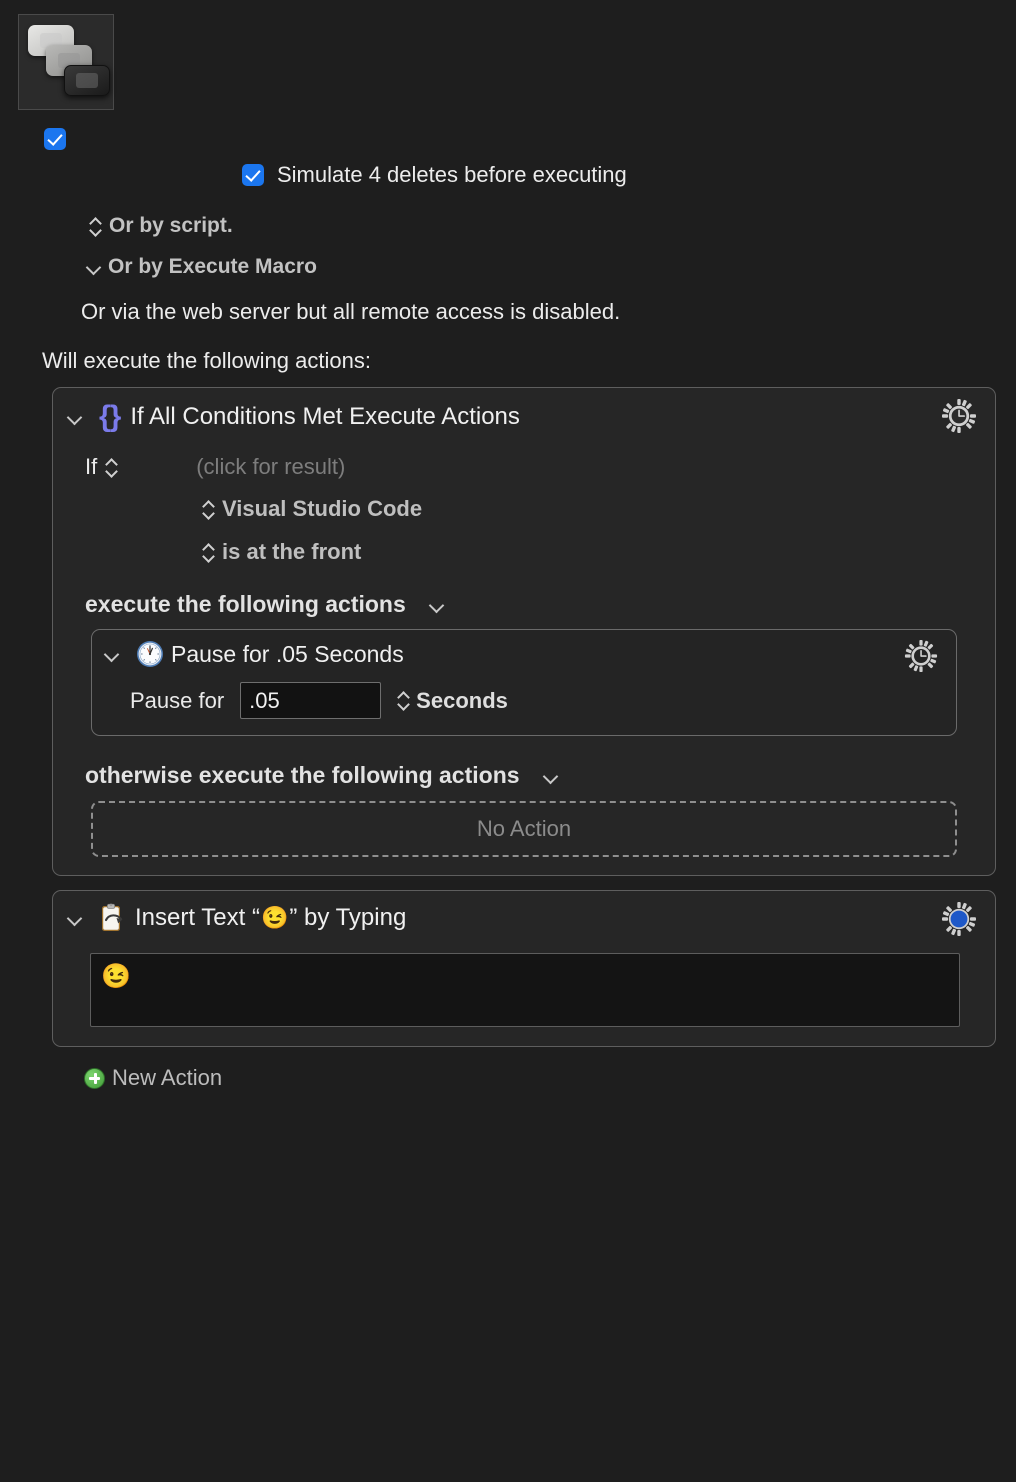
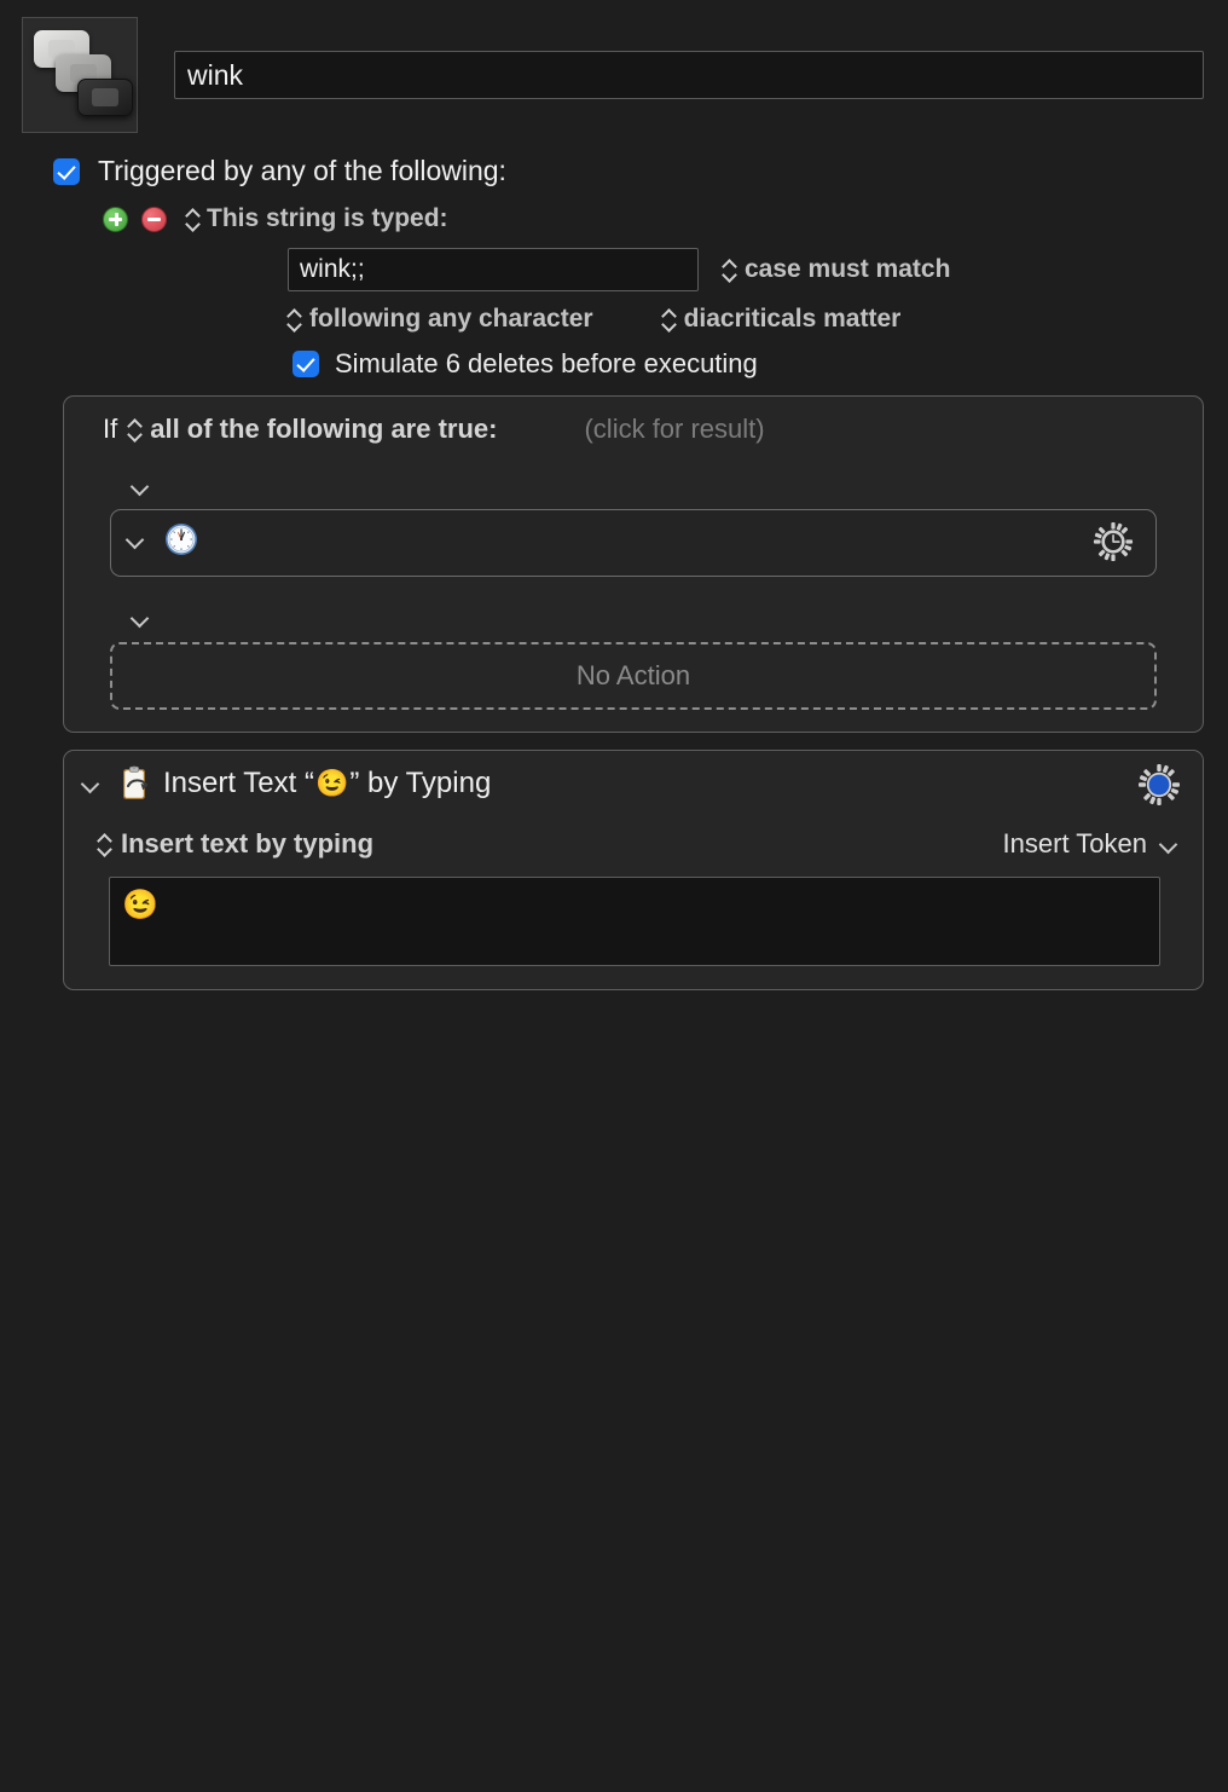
+ wink
+ Triggered by any of the following:
+ This string is typed:
+ wink;;
+ case must match
+ following any character
+ diacriticals matter
- Simulate 4 deletes before executing
+ Simulate 6 deletes before executing
- Or by script.
- Or by Execute Macro
- Or via the web server but all remote access is disabled.
- Will execute the following actions:
- {}
- If All Conditions Met Execute Actions
  If
+ all of the following are true:
  (click for result)
- Visual Studio Code
- is at the front
- execute the following actions
- Pause for .05 Seconds
- Pause for
- .05
- Seconds
- otherwise execute the following actions
  No Action
  Insert Text “
  😉
  ” by Typing
+ Insert text by typing
+ Insert Token
  😉
- New Action
